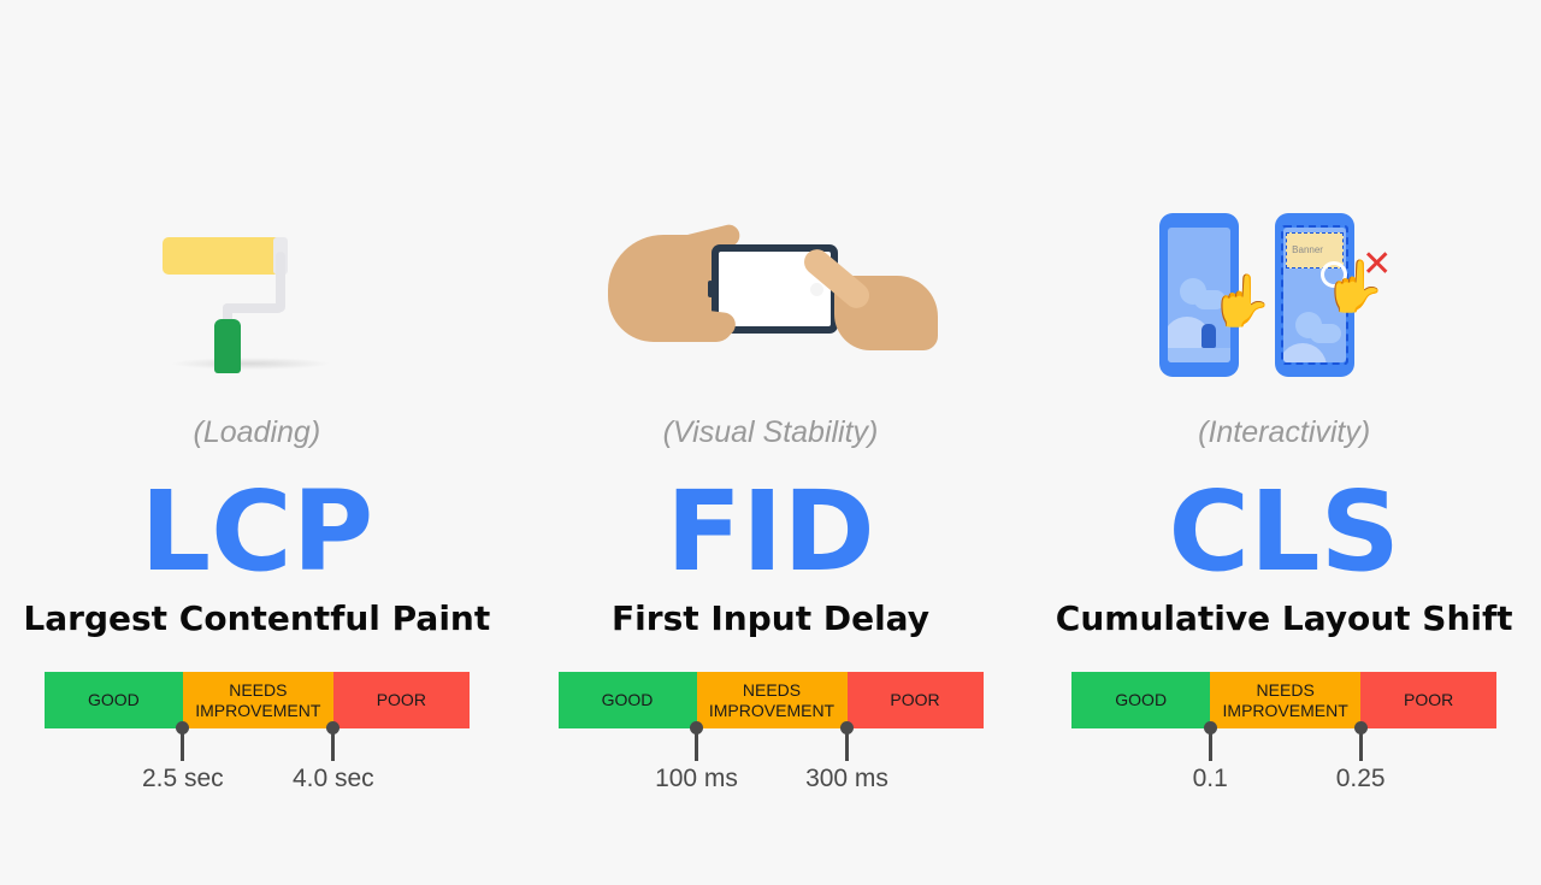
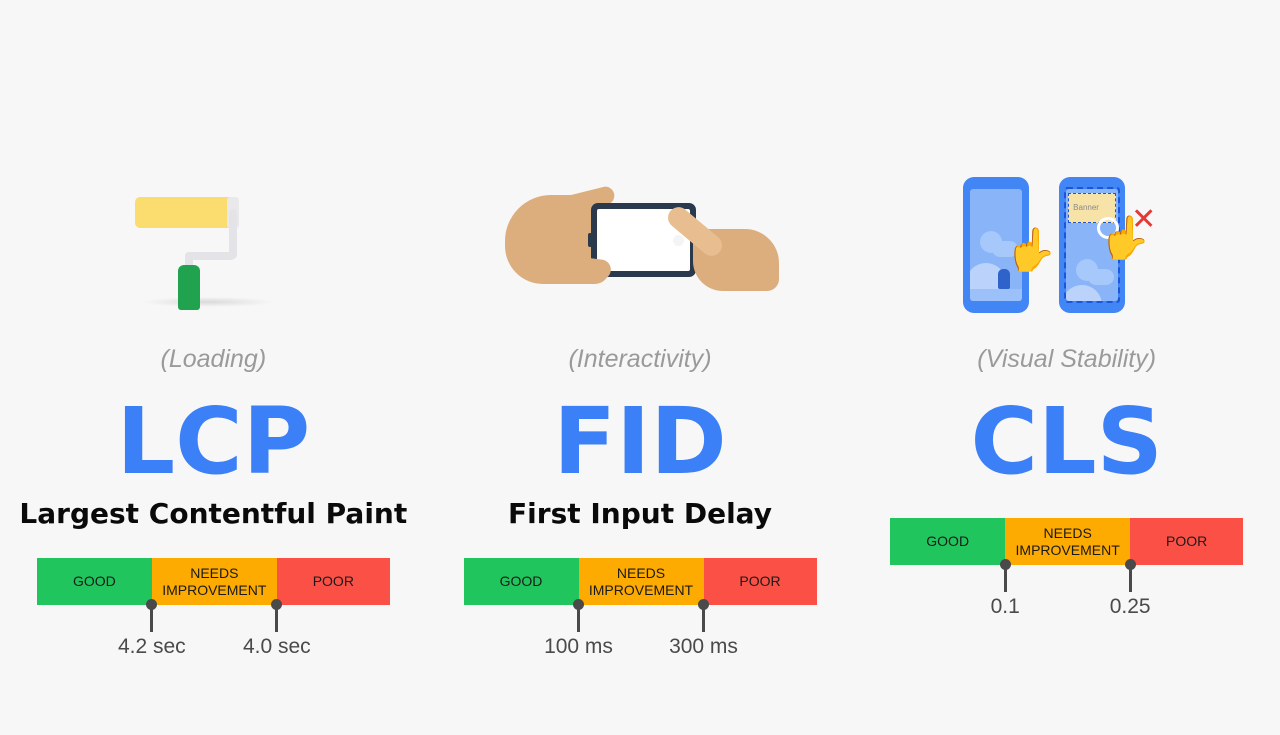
  (Loading)
  LCP
  Largest Contentful Paint
  GOOD
  NEEDS
  IMPROVEMENT
  POOR
- 2.5 sec
+ 4.2 sec
  4.0 sec
- (Visual Stability)
+ (Interactivity)
  FID
  First Input Delay
  GOOD
  NEEDS
  IMPROVEMENT
  POOR
  100 ms
  300 ms
  Banner
  ✕
- (Interactivity)
+ (Visual Stability)
  CLS
- Cumulative Layout Shift
  GOOD
  NEEDS
  IMPROVEMENT
  POOR
  0.1
  0.25
